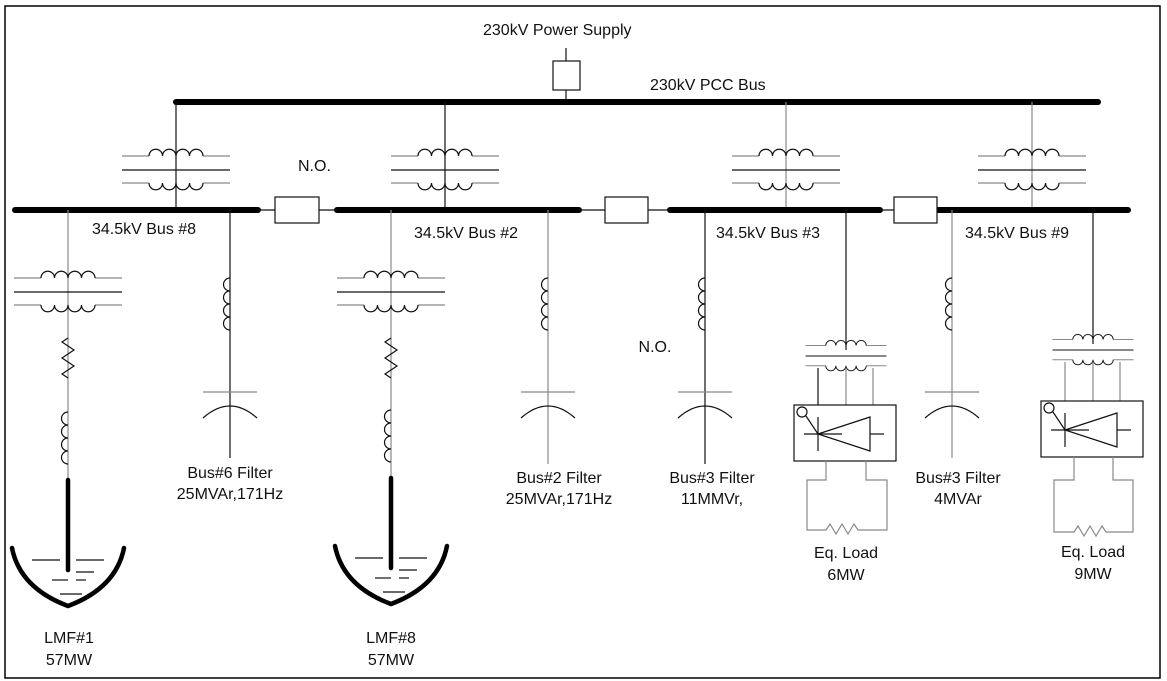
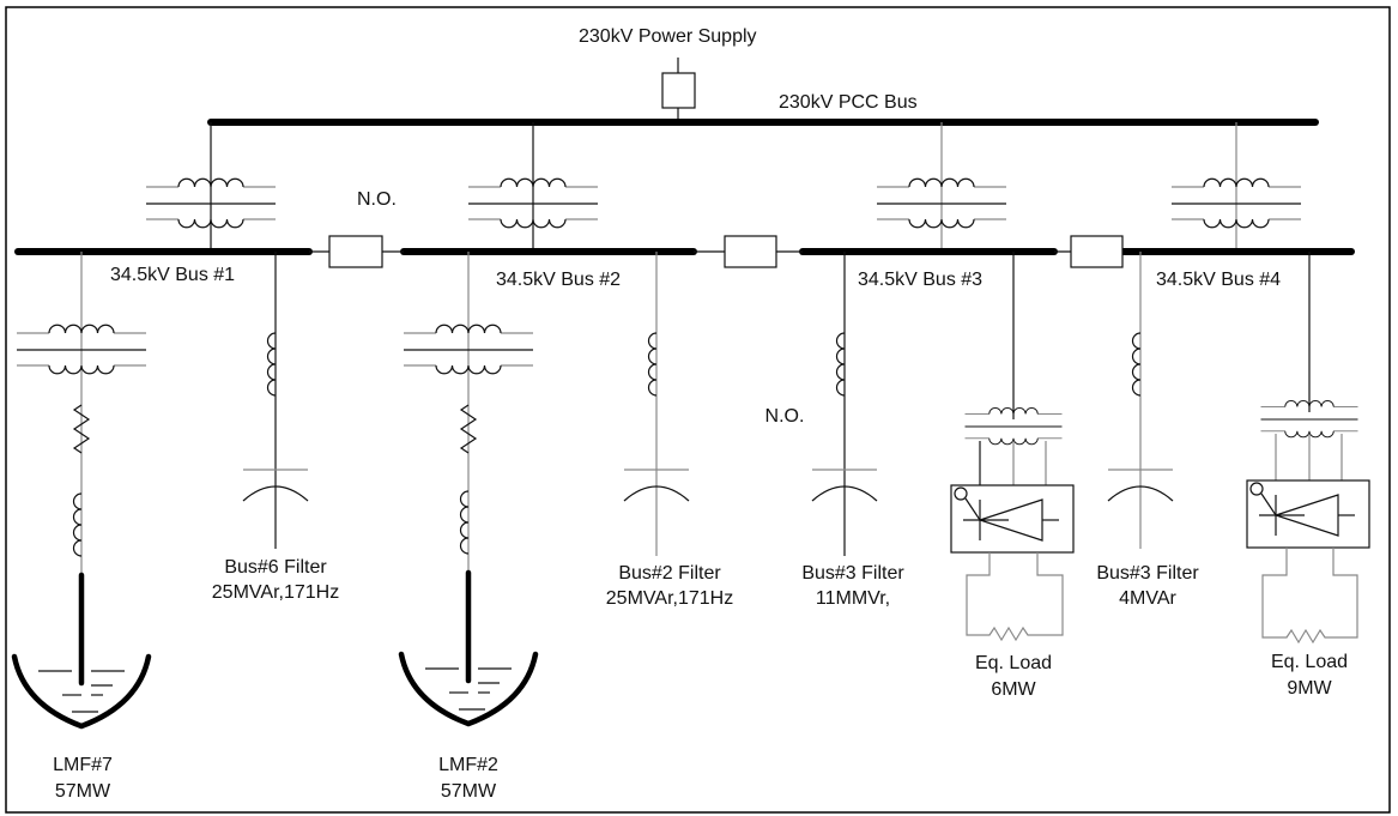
  230kV Power Supply
  230kV PCC Bus
- 34.5kV Bus #8
+ 34.5kV Bus #1
  34.5kV Bus #2
  34.5kV Bus #3
- 34.5kV Bus #9
+ 34.5kV Bus #4
  N.O.
- LMF#1
+ LMF#7
  57MW
  Bus#6 Filter
  25MVAr,171Hz
- LMF#8
+ LMF#2
  57MW
  Bus#2 Filter
  25MVAr,171Hz
  N.O.
  Bus#3 Filter
  11MMVr,
  Eq. Load
  6MW
  Bus#3 Filter
  4MVAr
  Eq. Load
  9MW
